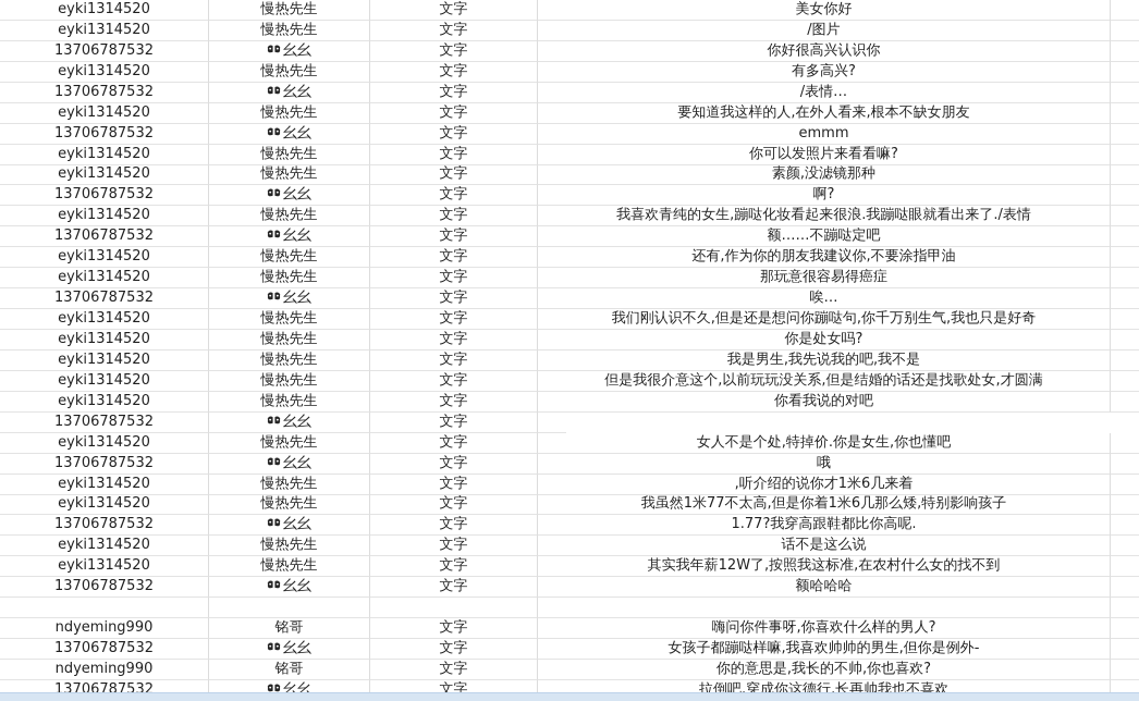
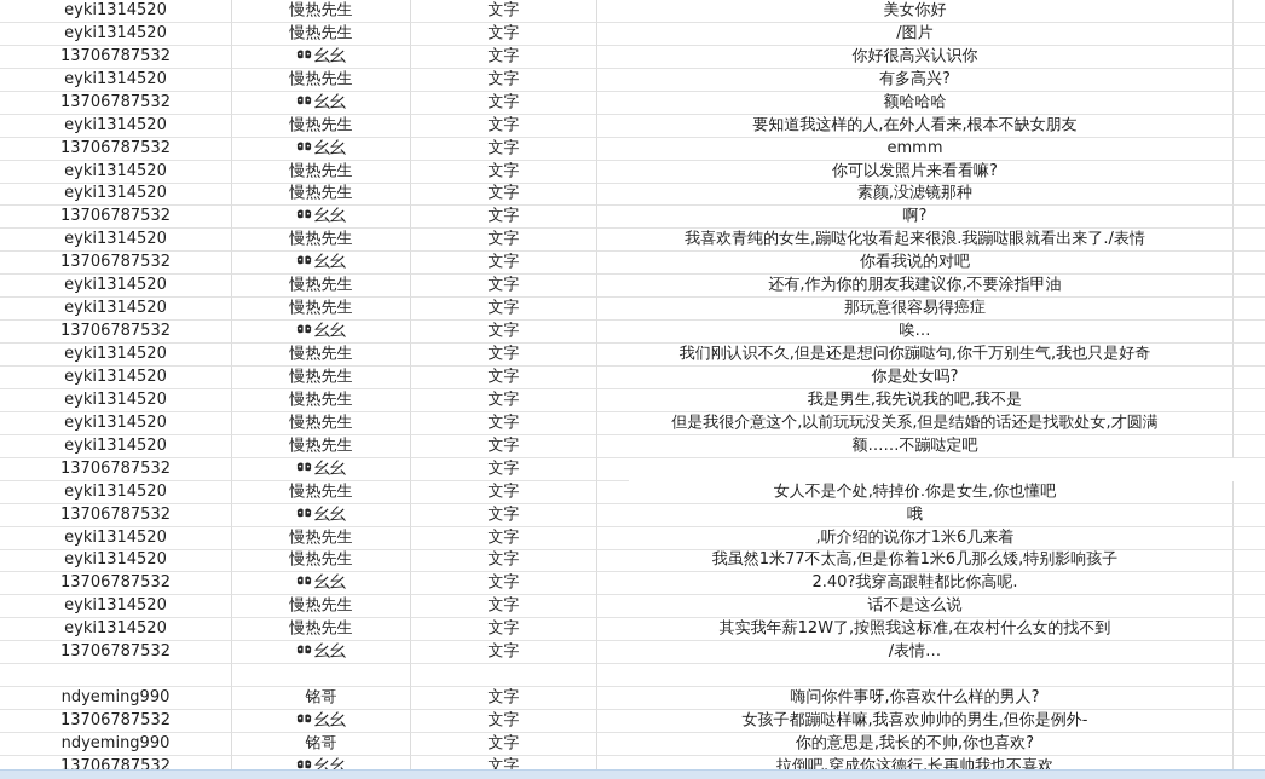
  eyki1314520
  慢热先生
  文字
  美女你好
  eyki1314520
  慢热先生
  文字
  /图片
  13706787532
  幺幺
  文字
  你好很高兴认识你
  eyki1314520
  慢热先生
  文字
  有多高兴?
  13706787532
  幺幺
  文字
- /表情…
+ 额哈哈哈
  eyki1314520
  慢热先生
  文字
  要知道我这样的人,在外人看来,根本不缺女朋友
  13706787532
  幺幺
  文字
  emmm
  eyki1314520
  慢热先生
  文字
  你可以发照片来看看嘛?
  eyki1314520
  慢热先生
  文字
  素颜,没滤镜那种
  13706787532
  幺幺
  文字
  啊?
  eyki1314520
  慢热先生
  文字
  我喜欢青纯的女生,蹦哒化妆看起来很浪.我蹦哒眼就看出来了./表情
  13706787532
  幺幺
  文字
- 额……不蹦哒定吧
+ 你看我说的对吧
  eyki1314520
  慢热先生
  文字
  还有,作为你的朋友我建议你,不要涂指甲油
  eyki1314520
  慢热先生
  文字
  那玩意很容易得癌症
  13706787532
  幺幺
  文字
  唉…
  eyki1314520
  慢热先生
  文字
  我们刚认识不久,但是还是想问你蹦哒句,你千万别生气,我也只是好奇
  eyki1314520
  慢热先生
  文字
  你是处女吗?
  eyki1314520
  慢热先生
  文字
  我是男生,我先说我的吧,我不是
  eyki1314520
  慢热先生
  文字
  但是我很介意这个,以前玩玩没关系,但是结婚的话还是找歌处女,才圆满
  eyki1314520
  慢热先生
  文字
- 你看我说的对吧
+ 额……不蹦哒定吧
  13706787532
  幺幺
  文字
  eyki1314520
  慢热先生
  文字
  女人不是个处,特掉价.你是女生,你也懂吧
  13706787532
  幺幺
  文字
  哦
  eyki1314520
  慢热先生
  文字
  ,听介绍的说你才1米6几来着
  eyki1314520
  慢热先生
  文字
  我虽然1米77不太高,但是你着1米6几那么矮,特别影响孩子
  13706787532
  幺幺
  文字
- 1.77?我穿高跟鞋都比你高呢.
+ 2.40?我穿高跟鞋都比你高呢.
  eyki1314520
  慢热先生
  文字
  话不是这么说
  eyki1314520
  慢热先生
  文字
  其实我年薪12W了,按照我这标准,在农村什么女的找不到
  13706787532
  幺幺
  文字
- 额哈哈哈
+ /表情…
  ndyeming990
  铭哥
  文字
  嗨问你件事呀,你喜欢什么样的男人?
  13706787532
  幺幺
  文字
  女孩子都蹦哒样嘛,我喜欢帅帅的男生,但你是例外-
  ndyeming990
  铭哥
  文字
  你的意思是,我长的不帅,你也喜欢?
  13706787532
  幺幺
  文字
  拉倒吧,穿成你这德行,长再帅我也不喜欢
